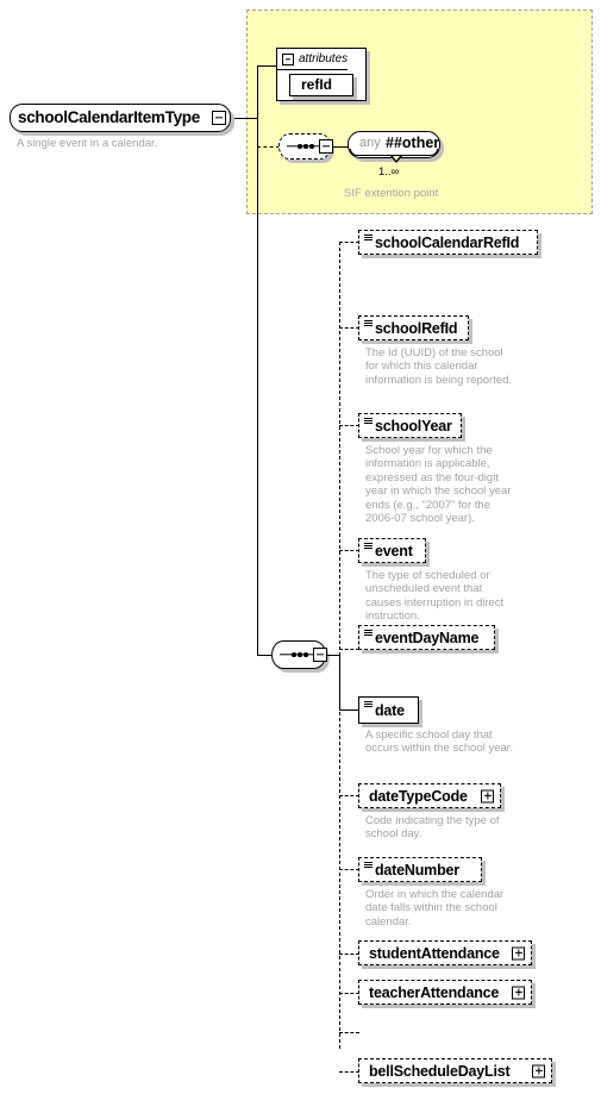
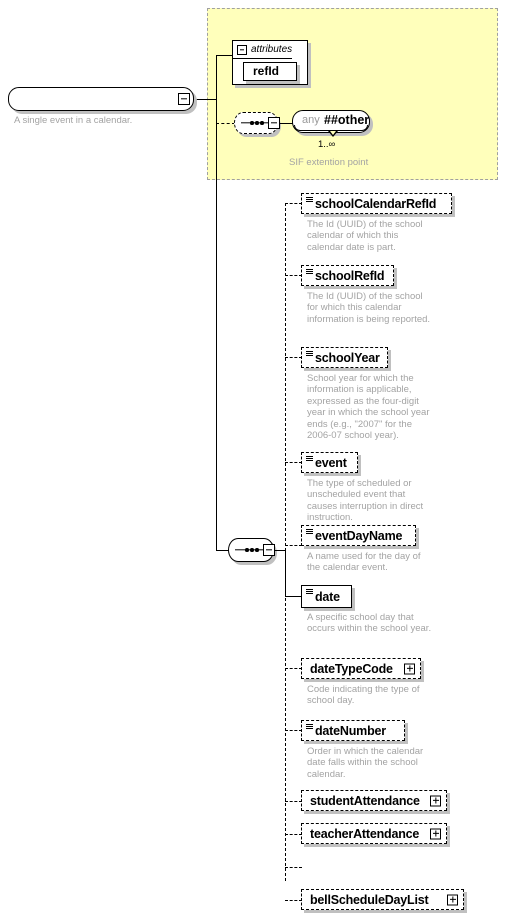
  attributes
  refId
  any
  ##other
  1..∞
  SIF extention point
- schoolCalendarItemType
  A single event in a calendar.
  schoolCalendarRefId
+ The Id (UUID) of the school calendar of which this calendar date is part.
  schoolRefId
  The Id (UUID) of the school for which this calendar information is being reported.
  schoolYear
  School year for which the information is applicable, expressed as the four-digit year in which the school year ends (e.g., "2007" for the 2006-07 school year).
  event
  The type of scheduled or unscheduled event that causes interruption in direct instruction.
  eventDayName
+ A name used for the day of the calendar event.
  date
  A specific school day that occurs within the school year.
  dateTypeCode
  Code indicating the type of school day.
  dateNumber
  Order in which the calendar date falls within the school calendar.
  studentAttendance
  teacherAttendance
  bellScheduleDayList
